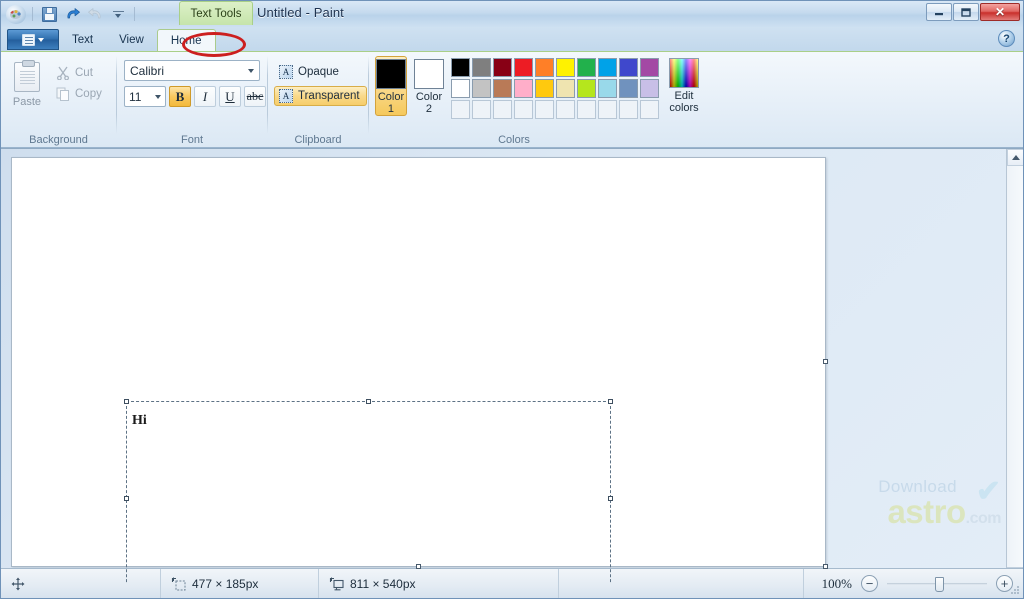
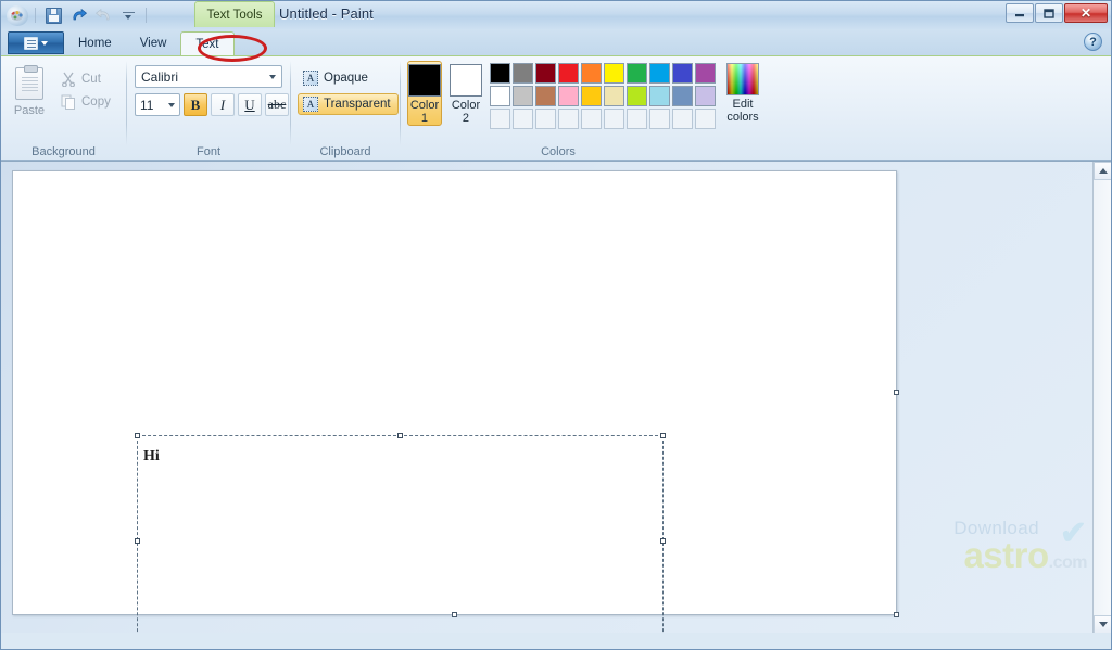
  Text Tools
  Untitled - Paint
  ✕
- Text
+ Home
  View
- Home
+ Text
  ?
  Paste
  Cut
  Copy
  Background
  Calibri
  11
  B
  I
  U
  abc
  Font
  A
  Opaque
  A
  Transparent
  Clipboard
  Color
  1
  Color
  2
  Edit
  colors
  Colors
  Download
  Hi
- 477 × 185px
- 811 × 540px
- 100%
- −
- +
